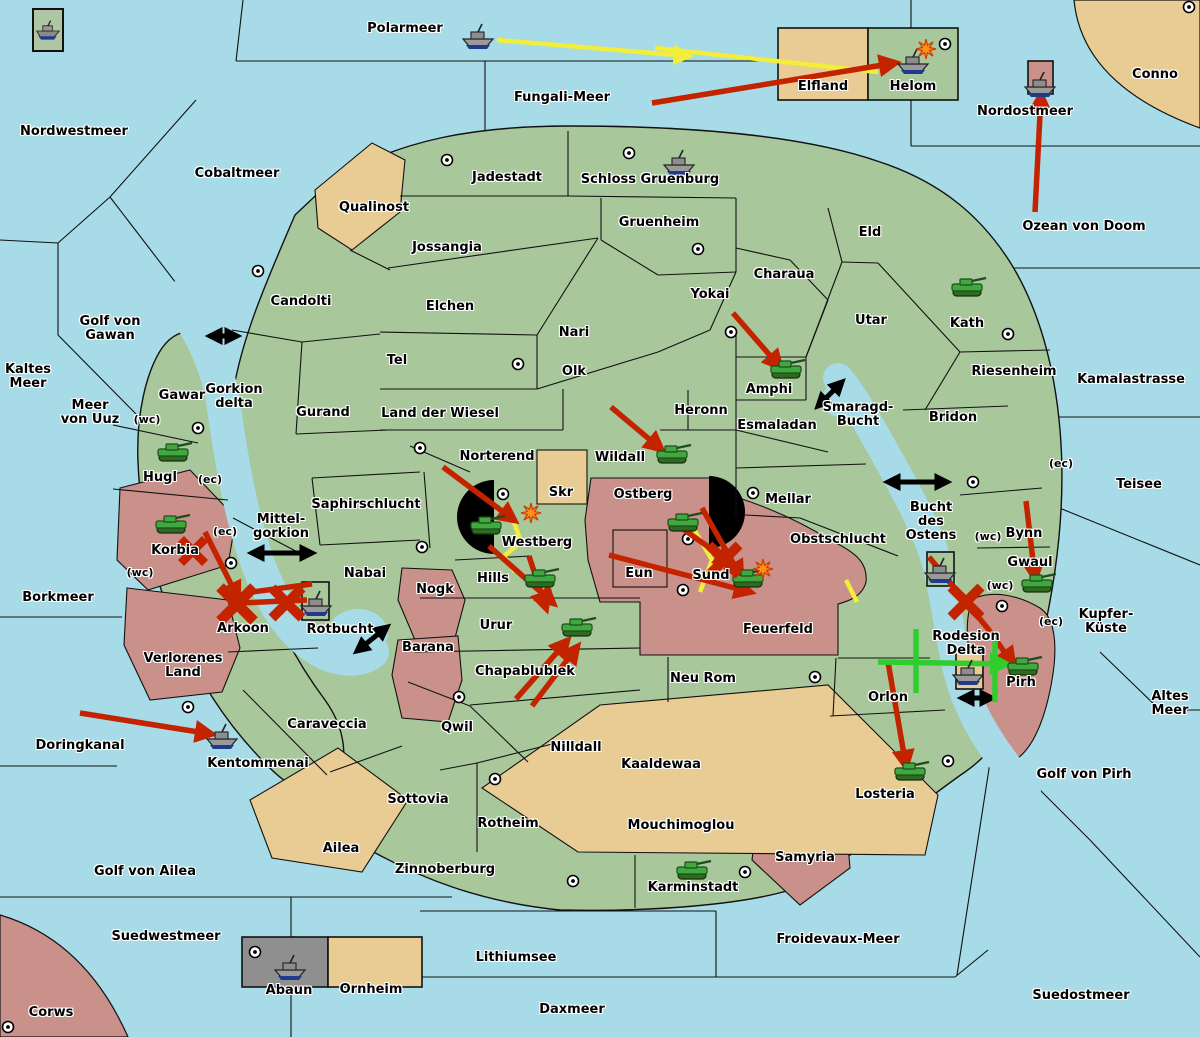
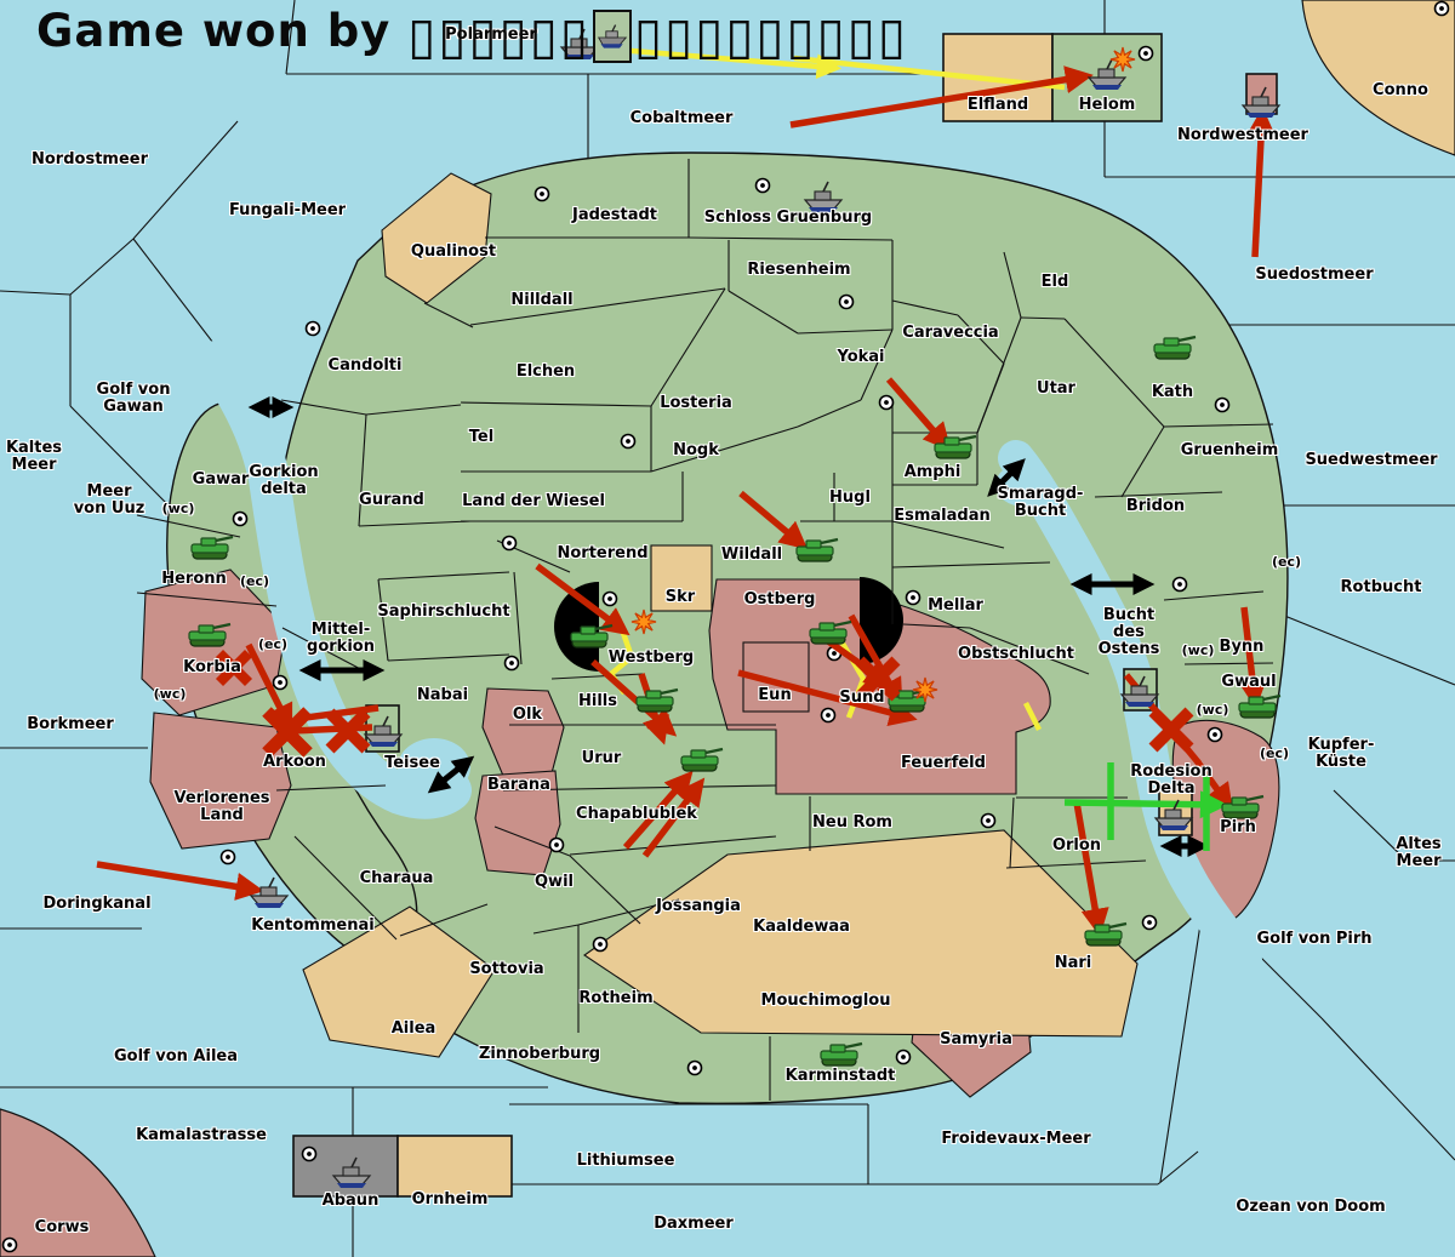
+ Game won by
+ ▯▯▯▯▯▯
+ ▯▯▯▯▯▯▯▯▯
  Polarmeer
- Fungali-Meer
+ Cobaltmeer
- Nordwestmeer
+ Nordostmeer
- Cobaltmeer
+ Fungali-Meer
  Golf von
  Gawan
  Kaltes
  Meer
  Meer
  von Uuz
  Gorkion
  delta
  Mittel-
  gorkion
  Borkmeer
- Rotbucht
+ Teisee
  Doringkanal
  Golf von Ailea
- Suedwestmeer
+ Kamalastrasse
  Lithiumsee
  Daxmeer
  Froidevaux-Meer
- Suedostmeer
+ Ozean von Doom
  Golf von Pirh
  Altes
  Meer
  Kupfer-
  Küste
- Teisee
+ Rotbucht
- Kamalastrasse
+ Suedwestmeer
- Ozean von Doom
+ Suedostmeer
- Nordostmeer
+ Nordwestmeer
  Smaragd-
  Bucht
  Bucht
  des
  Ostens
  Conno
  Elfland
  Helom
  Jadestadt
  Schloss Gruenburg
  Qualinost
- Gruenheim
+ Riesenheim
  Eld
- Jossangia
+ Nilldall
- Charaua
+ Caraveccia
  Yokai
  Candolti
  Elchen
  Utar
  Kath
- Nari
+ Losteria
  Tel
- Olk
+ Nogk
- Riesenheim
+ Gruenheim
  Amphi
  Gawar
  Gurand
  Land der Wiesel
- Heronn
+ Hugl
  Bridon
  Esmaladan
  Norterend
  Wildall
- Hugl
+ Heronn
  Skr
  Ostberg
  Mellar
  Saphirschlucht
  Obstschlucht
  Westberg
  Korbia
  Bynn
  Gwaul
  Nabai
  Eun
  Sund
  Hills
- Nogk
+ Olk
  Urur
  Arkoon
  Feuerfeld
  Rodesion
  Delta
  Barana
  Verlorenes
  Land
  Chapablublek
  Neu Rom
  Pirh
  Orlon
- Caraveccia
+ Charaua
  Qwil
- Nilldall
+ Jossangia
  Kentommenai
  Kaaldewaa
- Losteria
+ Nari
  Sottovia
  Rotheim
  Mouchimoglou
  Ailea
  Samyria
  Zinnoberburg
  Karminstadt
  Abaun
  Ornheim
  Corws
  (wc)
  (ec)
  (ec)
  (wc)
  (ec)
  (wc)
  (wc)
  (ec)
